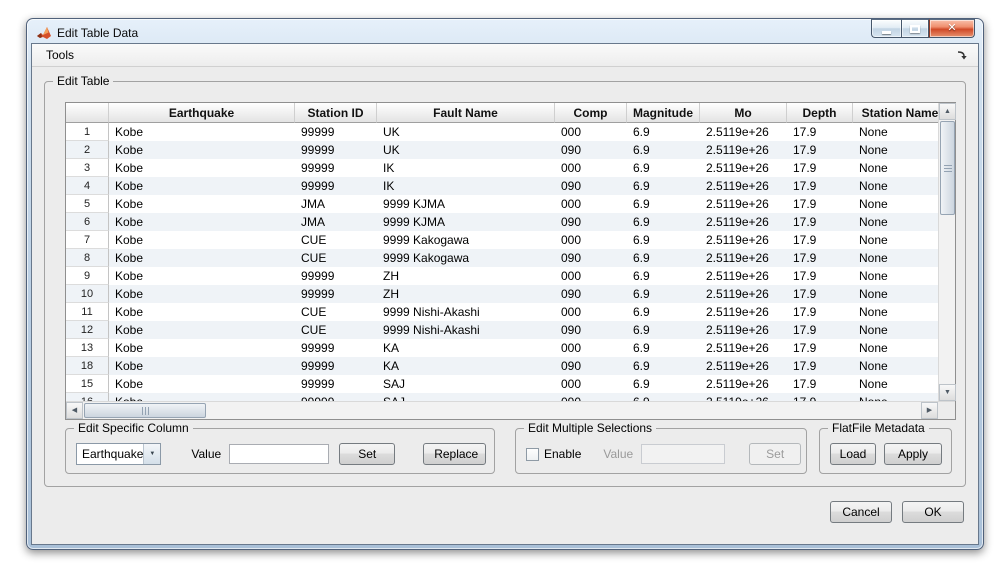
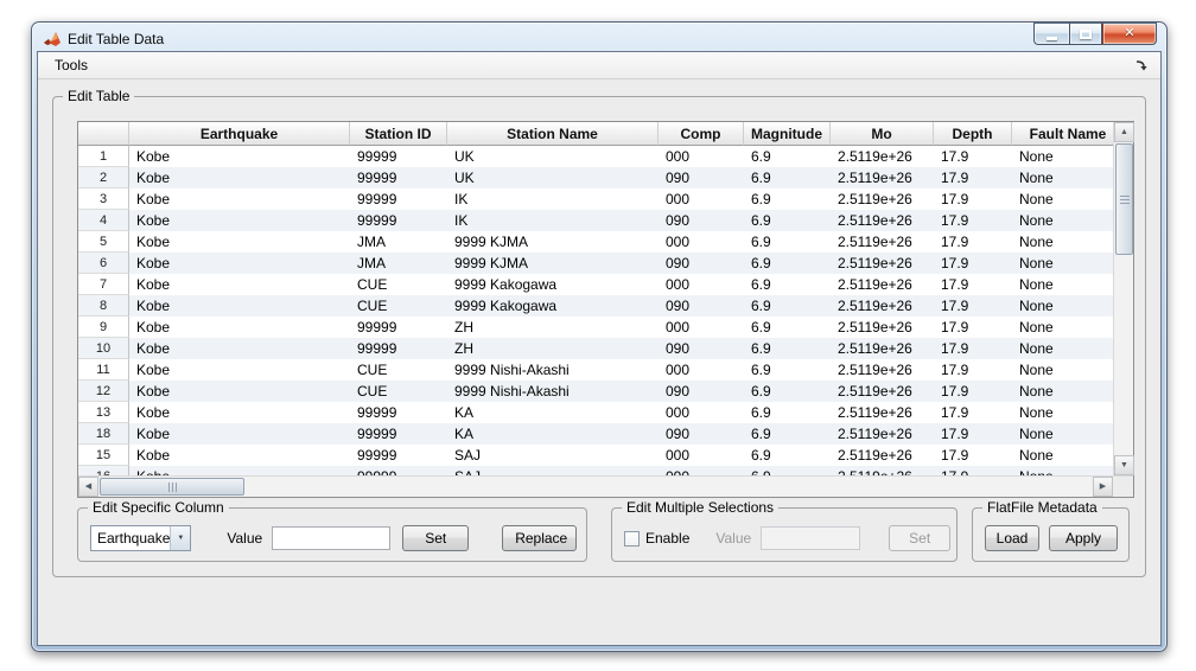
  Edit Table Data
  ✕
  Tools
  Edit Table
  Earthquake
  Station ID
- Fault Name
+ Station Name
  Comp
  Magnitude
  Mo
  Depth
- Station Name
+ Fault Name
  1
  Kobe
  99999
  UK
  000
  6.9
  2.5119e+26
  17.9
  None
  2
  Kobe
  99999
  UK
  090
  6.9
  2.5119e+26
  17.9
  None
  3
  Kobe
  99999
  IK
  000
  6.9
  2.5119e+26
  17.9
  None
  4
  Kobe
  99999
  IK
  090
  6.9
  2.5119e+26
  17.9
  None
  5
  Kobe
  JMA
  9999 KJMA
  000
  6.9
  2.5119e+26
  17.9
  None
  6
  Kobe
  JMA
  9999 KJMA
  090
  6.9
  2.5119e+26
  17.9
  None
  7
  Kobe
  CUE
  9999 Kakogawa
  000
  6.9
  2.5119e+26
  17.9
  None
  8
  Kobe
  CUE
  9999 Kakogawa
  090
  6.9
  2.5119e+26
  17.9
  None
  9
  Kobe
  99999
  ZH
  000
  6.9
  2.5119e+26
  17.9
  None
  10
  Kobe
  99999
  ZH
  090
  6.9
  2.5119e+26
  17.9
  None
  11
  Kobe
  CUE
  9999 Nishi-Akashi
  000
  6.9
  2.5119e+26
  17.9
  None
  12
  Kobe
  CUE
  9999 Nishi-Akashi
  090
  6.9
  2.5119e+26
  17.9
  None
  13
  Kobe
  99999
  KA
  000
  6.9
  2.5119e+26
  17.9
  None
  18
  Kobe
  99999
  KA
  090
  6.9
  2.5119e+26
  17.9
  None
  15
  Kobe
  99999
  SAJ
  000
  6.9
  2.5119e+26
  17.9
  None
  Edit Specific Column
  Earthquake
  Value
  Set
  Replace
  Edit Multiple Selections
  Enable
  Value
  Set
  FlatFile Metadata
  Load
  Apply
- Cancel
- OK
